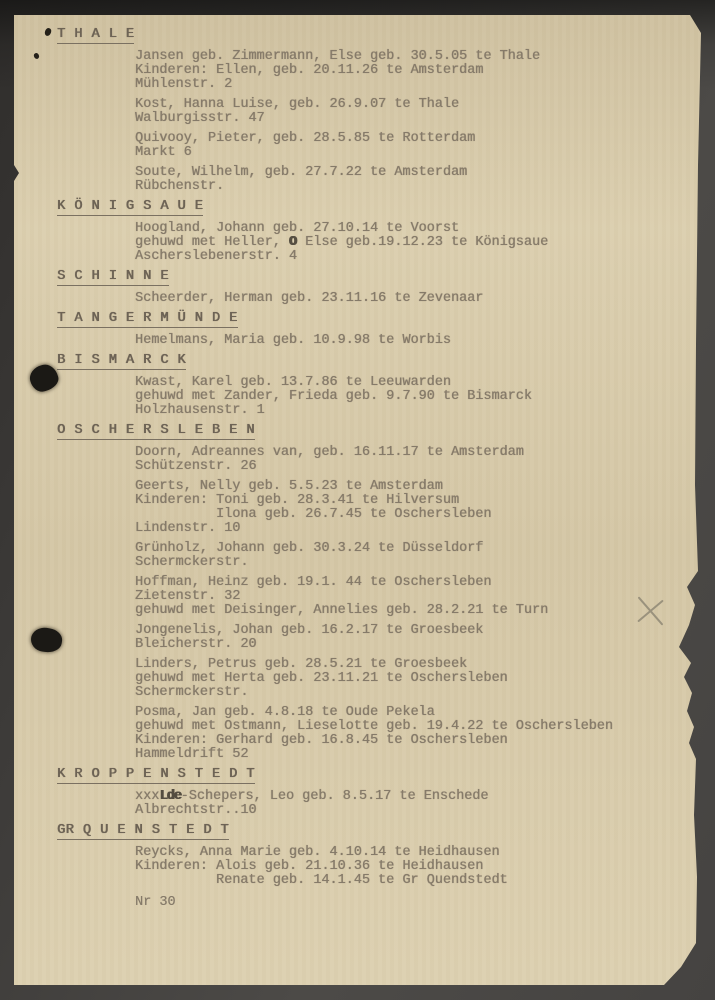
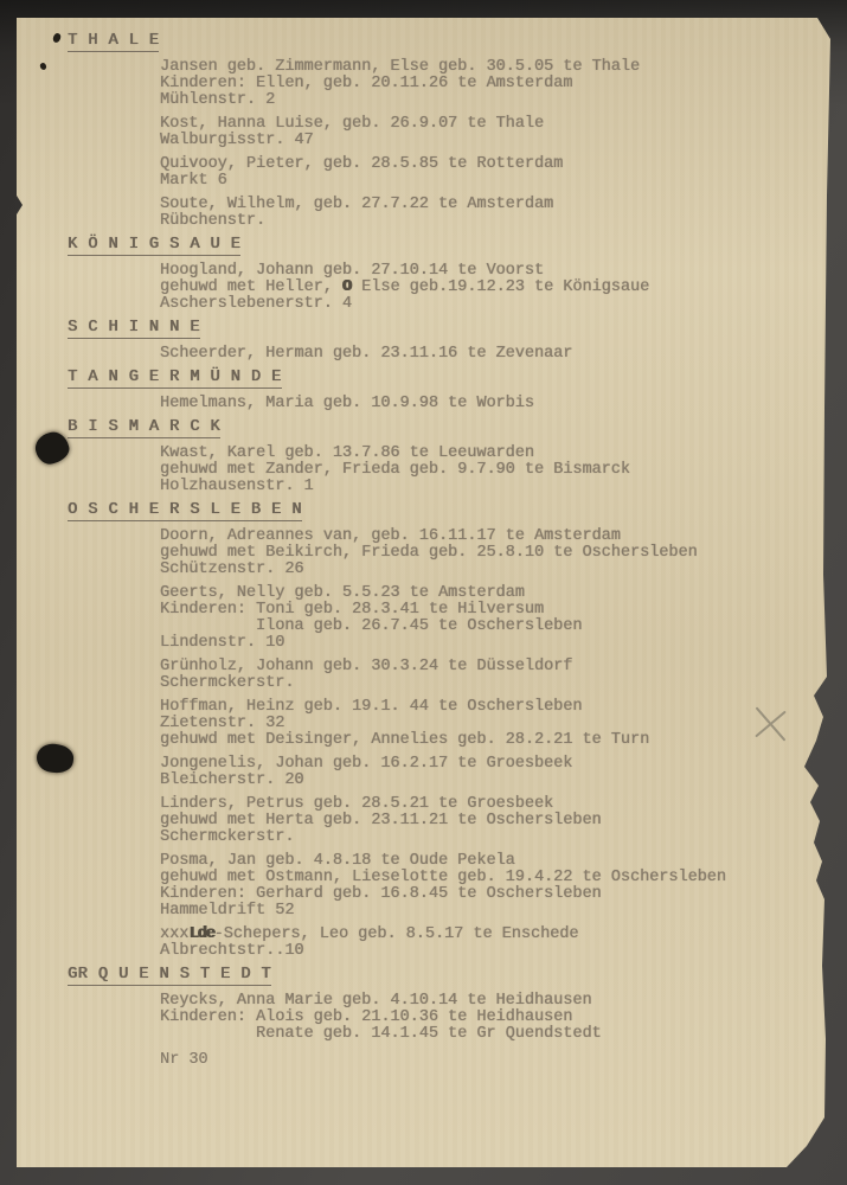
  T H A L E
  Jansen geb. Zimmermann, Else geb. 30.5.05 te Thale
  Kinderen: Ellen, geb. 20.11.26 te Amsterdam
  Mühlenstr. 2
  Kost, Hanna Luise, geb. 26.9.07 te Thale
  Walburgisstr. 47
  Quivooy, Pieter, geb. 28.5.85 te Rotterdam
  Markt 6
  Soute, Wilhelm, geb. 27.7.22 te Amsterdam
  Rübchenstr.
  K Ö N I G S A U E
  Hoogland, Johann geb. 27.10.14 te Voorst
  gehuwd met Heller, O Else geb.19.12.23 te Königsaue
  Ascherslebenerstr. 4
  S C H I N N E
  Scheerder, Herman geb. 23.11.16 te Zevenaar
  T A N G E R M Ü N D E
  Hemelmans, Maria geb. 10.9.98 te Worbis
  B I S M A R C K
  Kwast, Karel geb. 13.7.86 te Leeuwarden
  gehuwd met Zander, Frieda geb. 9.7.90 te Bismarck
  Holzhausenstr. 1
  O S C H E R S L E B E N
  Doorn, Adreannes van, geb. 16.11.17 te Amsterdam
+ gehuwd met Beikirch, Frieda geb. 25.8.10 te Oschersleben
  Schützenstr. 26
  Geerts, Nelly geb. 5.5.23 te Amsterdam
  Kinderen: Toni geb. 28.3.41 te Hilversum
  Ilona geb. 26.7.45 te Oschersleben
  Lindenstr. 10
  Grünholz, Johann geb. 30.3.24 te Düsseldorf
  Schermckerstr.
  Hoffman, Heinz geb. 19.1. 44 te Oschersleben
  Zietenstr. 32
  gehuwd met Deisinger, Annelies geb. 28.2.21 te Turn
  Jongenelis, Johan geb. 16.2.17 te Groesbeek
  Bleicherstr. 20
  Linders, Petrus geb. 28.5.21 te Groesbeek
  gehuwd met Herta geb. 23.11.21 te Oschersleben
  Schermckerstr.
  Posma, Jan geb. 4.8.18 te Oude Pekela
  gehuwd met Ostmann, Lieselotte geb. 19.4.22 te Oschersleben
  Kinderen: Gerhard geb. 16.8.45 te Oschersleben
  Hammeldrift 52
- K R O P P E N S T E D T
  xxxLde-Schepers, Leo geb. 8.5.17 te Enschede
  Albrechtstr..10
  GR Q U E N S T E D T
  Reycks, Anna Marie geb. 4.10.14 te Heidhausen
  Kinderen: Alois geb. 21.10.36 te Heidhausen
  Renate geb. 14.1.45 te Gr Quendstedt
  Nr 30
